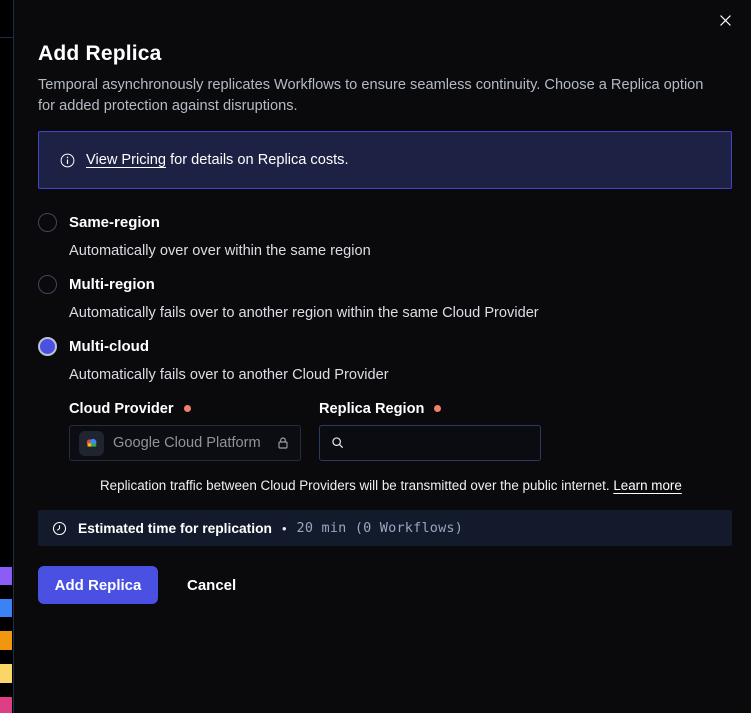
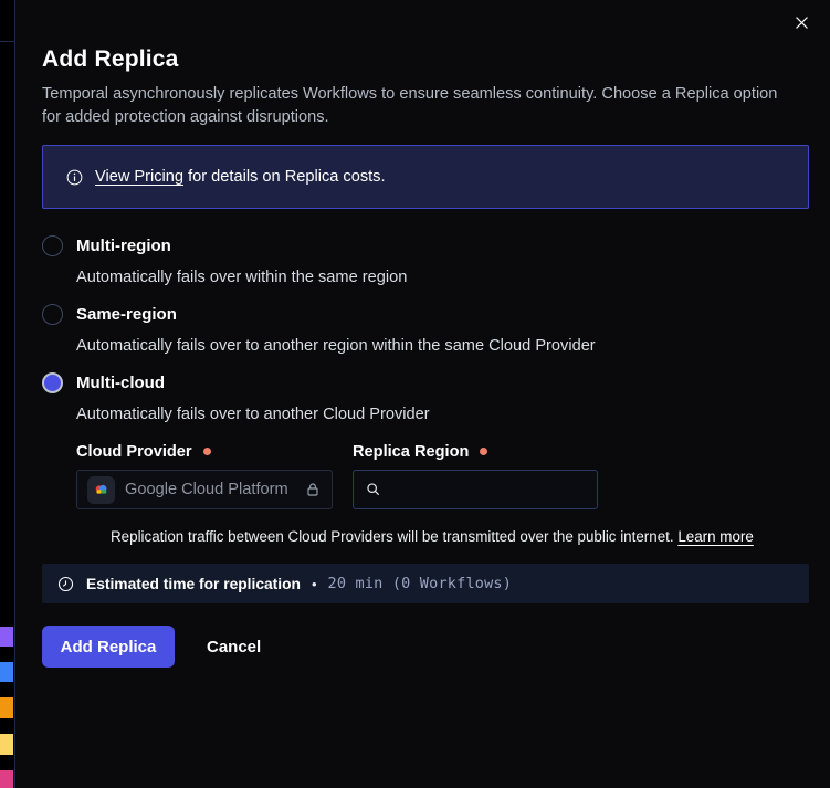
  Add Replica
  Temporal asynchronously replicates Workflows to ensure seamless continuity. Choose a Replica option for added protection against disruptions.
  View Pricing for details on Replica costs.
- Same-region
+ Multi-region
- Automatically over over within the same region
+ Automatically fails over within the same region
- Multi-region
+ Same-region
  Automatically fails over to another region within the same Cloud Provider
  Multi-cloud
  Automatically fails over to another Cloud Provider
  Cloud Provider
  Replica Region
  Google Cloud Platform
  Replication traffic between Cloud Providers will be transmitted over the public internet. Learn more
  Estimated time for replication
  •
  20 min (0 Workflows)
  Add Replica
  Cancel
